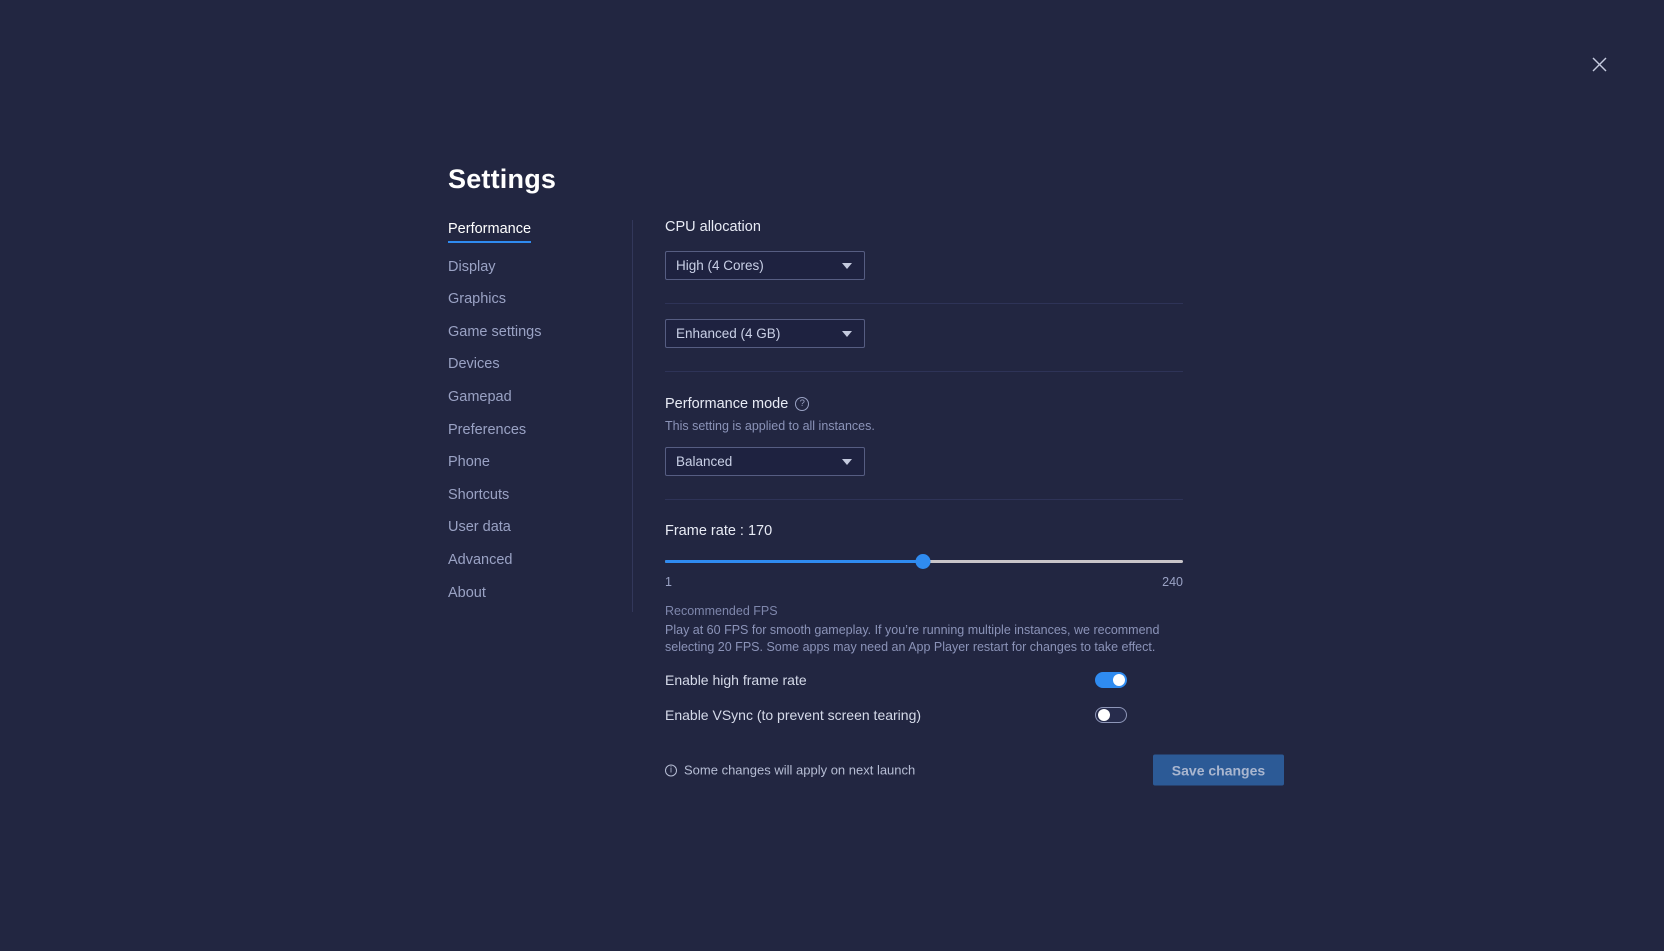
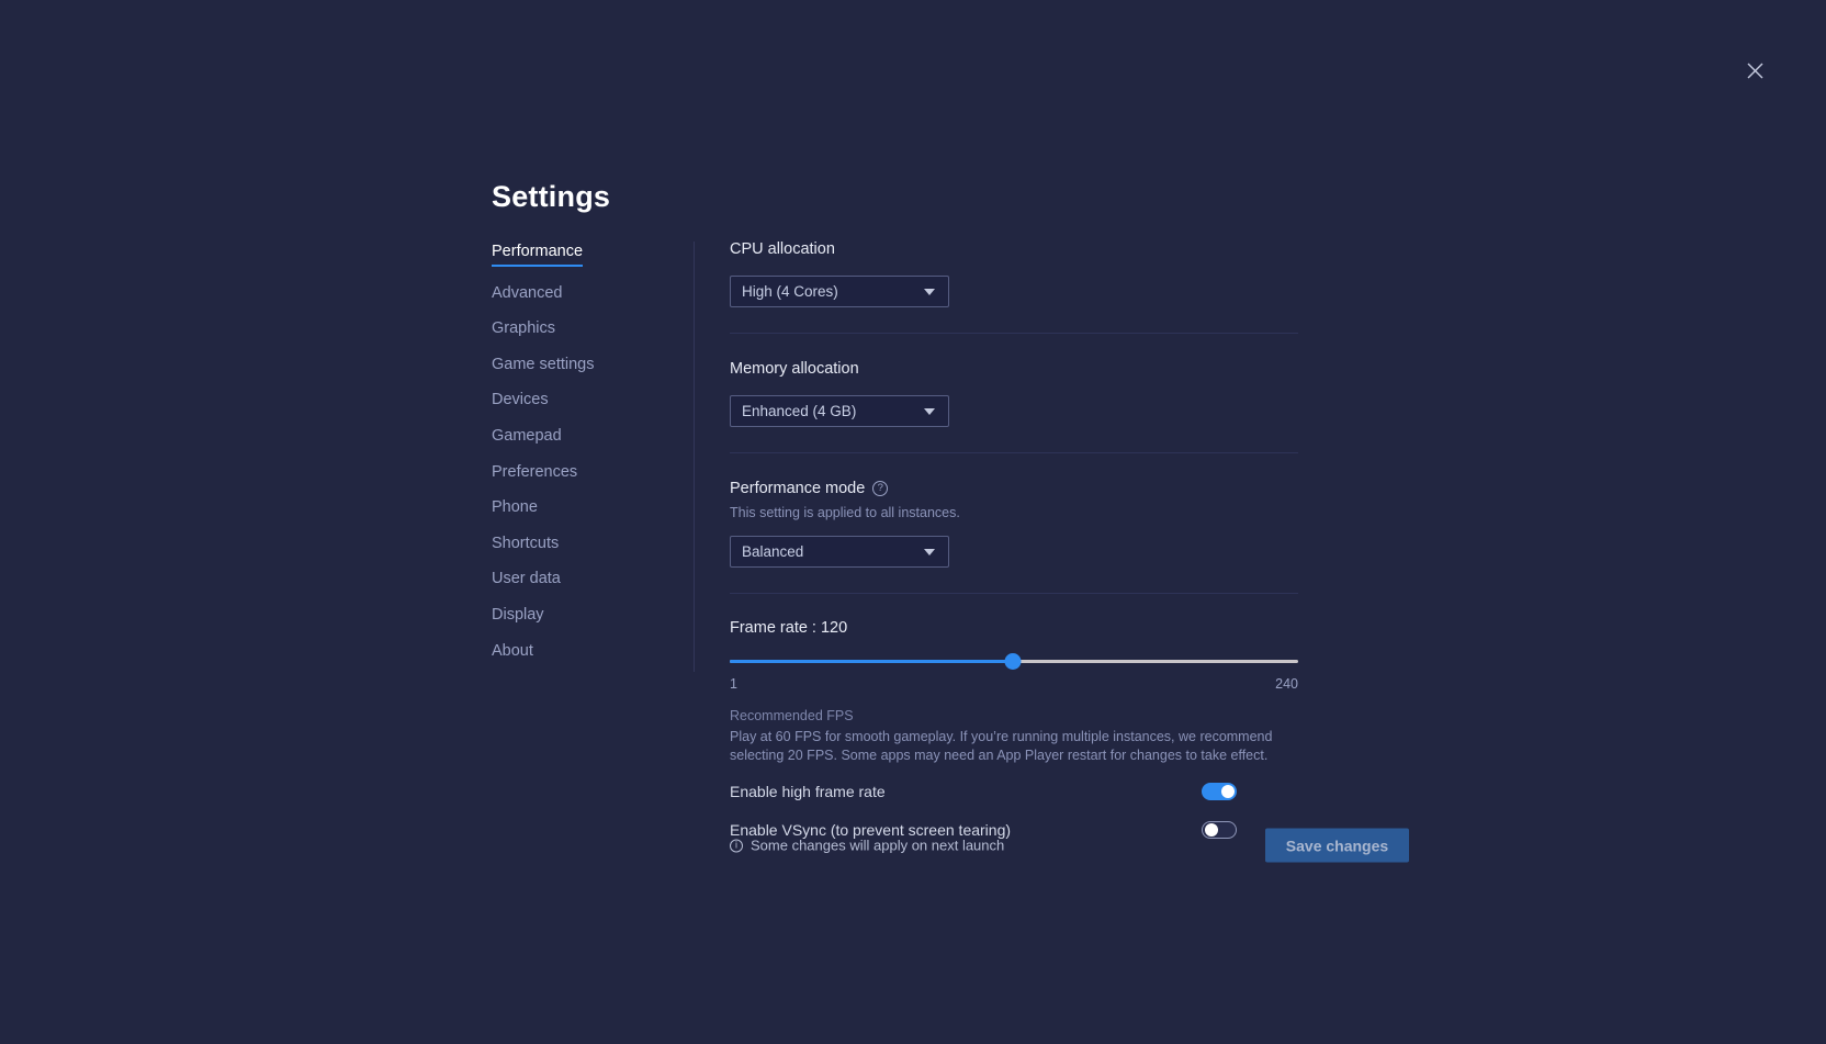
  Settings
  Performance
- Display
+ Advanced
  Graphics
  Game settings
  Devices
  Gamepad
  Preferences
  Phone
  Shortcuts
  User data
- Advanced
+ Display
  About
  CPU allocation
  High (4 Cores)
+ Memory allocation
  Enhanced (4 GB)
  Performance mode ?
  This setting is applied to all instances.
  Balanced
- Frame rate : 170
+ Frame rate : 120
  1
  240
  Recommended FPS
  Play at 60 FPS for smooth gameplay. If you’re running multiple instances, we recommend selecting 20 FPS. Some apps may need an App Player restart for changes to take effect.
  Enable high frame rate
  Enable VSync (to prevent screen tearing)
  i
  Some changes will apply on next launch
  Save changes
